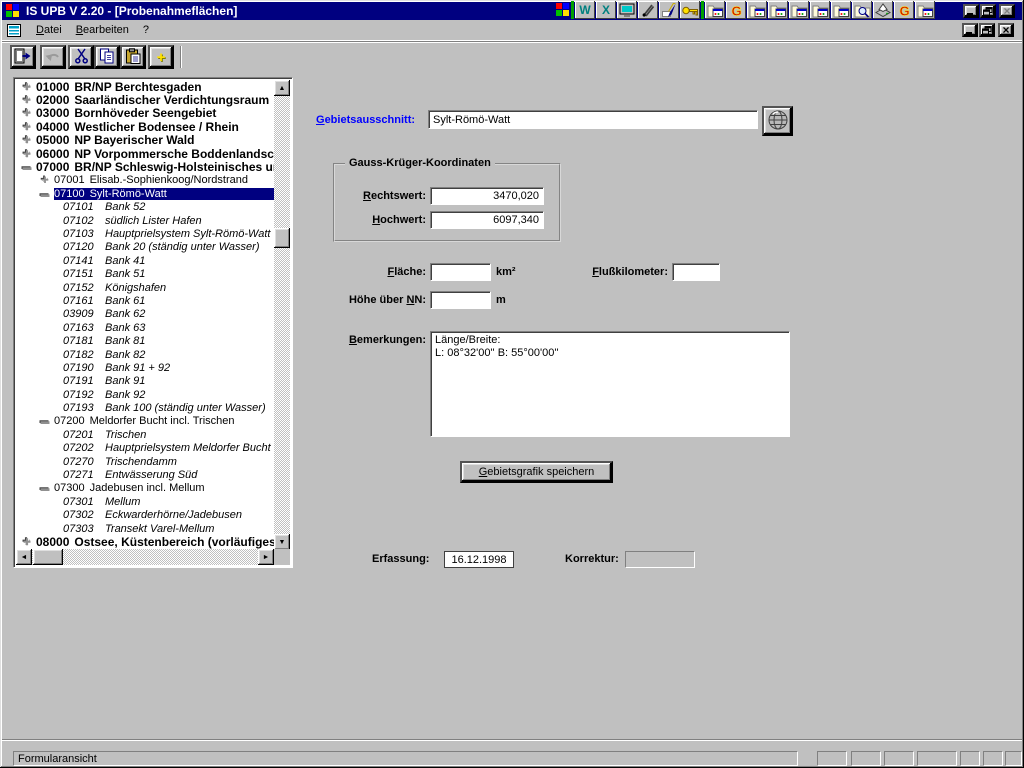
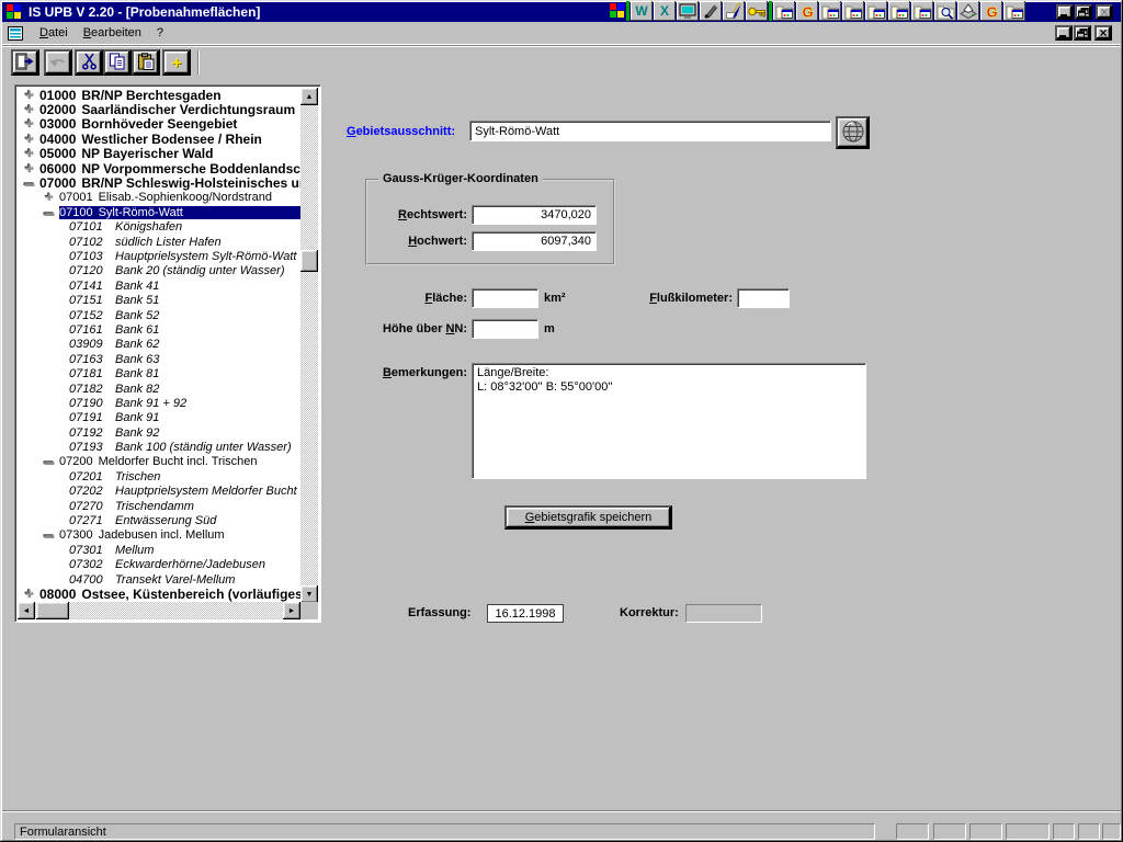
  IS UPB V 2.20 - [Probenahmeflächen]
  W
  X
  G
  G
  ×
  Datei
  Bearbeiten
  ?
  ×
  +
  ✚
  01000 BR/NP Berchtesgaden
  ✚
  02000 Saarländischer Verdichtungsraum
  ✚
  03000 Bornhöveder Seengebiet
  ✚
  04000 Westlicher Bodensee / Rhein
  ✚
  05000 NP Bayerischer Wald
  ✚
  06000 NP Vorpommersche Boddenlandsc
  ▬
  07000 BR/NP Schleswig-Holsteinisches u
  ✚
  07001 Elisab.-Sophienkoog/Nordstrand
  ▬
  07100 Sylt-Römö-Watt
- 07101 Bank 52
+ 07101 Königshafen
  07102 südlich Lister Hafen
  07103 Hauptprielsystem Sylt-Römö-Watt
  07120 Bank 20 (ständig unter Wasser)
  07141 Bank 41
  07151 Bank 51
- 07152 Königshafen
+ 07152 Bank 52
  07161 Bank 61
  03909 Bank 62
  07163 Bank 63
  07181 Bank 81
  07182 Bank 82
  07190 Bank 91 + 92
  07191 Bank 91
  07192 Bank 92
  07193 Bank 100 (ständig unter Wasser)
  ▬
  07200 Meldorfer Bucht incl. Trischen
  07201 Trischen
  07202 Hauptprielsystem Meldorfer Bucht
  07270 Trischendamm
  07271 Entwässerung Süd
  ▬
  07300 Jadebusen incl. Mellum
  07301 Mellum
  07302 Eckwarderhörne/Jadebusen
- 07303 Transekt Varel-Mellum
+ 04700 Transekt Varel-Mellum
  ✚
  08000 Ostsee, Küstenbereich (vorläufiges
  Gebietsausschnitt:
  Sylt-Römö-Watt
  Gauss-Krüger-Koordinaten
  Rechtswert:
  3470,020
  Hochwert:
  6097,340
  Fläche:
  km²
  Flußkilometer:
  Höhe über NN:
  m
  Bemerkungen:
  Länge/Breite:
  L: 08°32'00'' B: 55°00'00''
  G
  ebietsgrafik speichern
  Erfassung:
  16.12.1998
  Korrektur:
  Formularansicht
